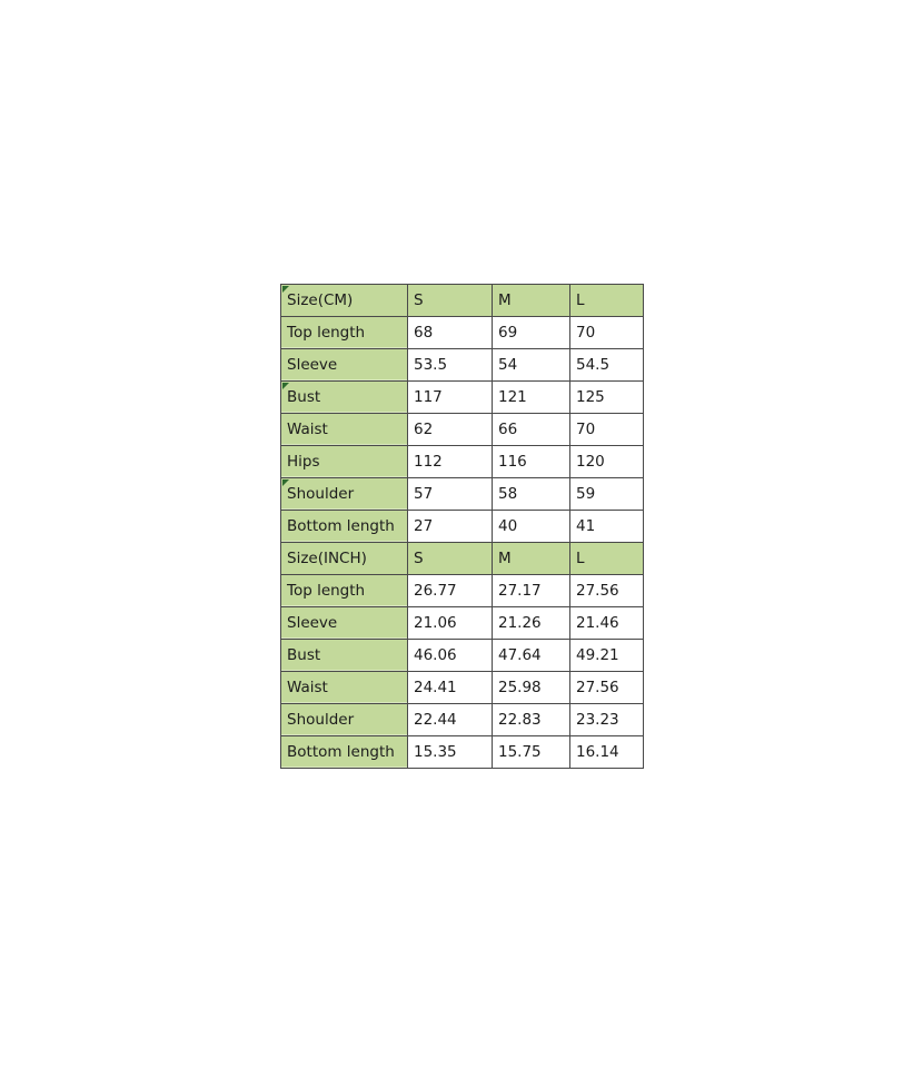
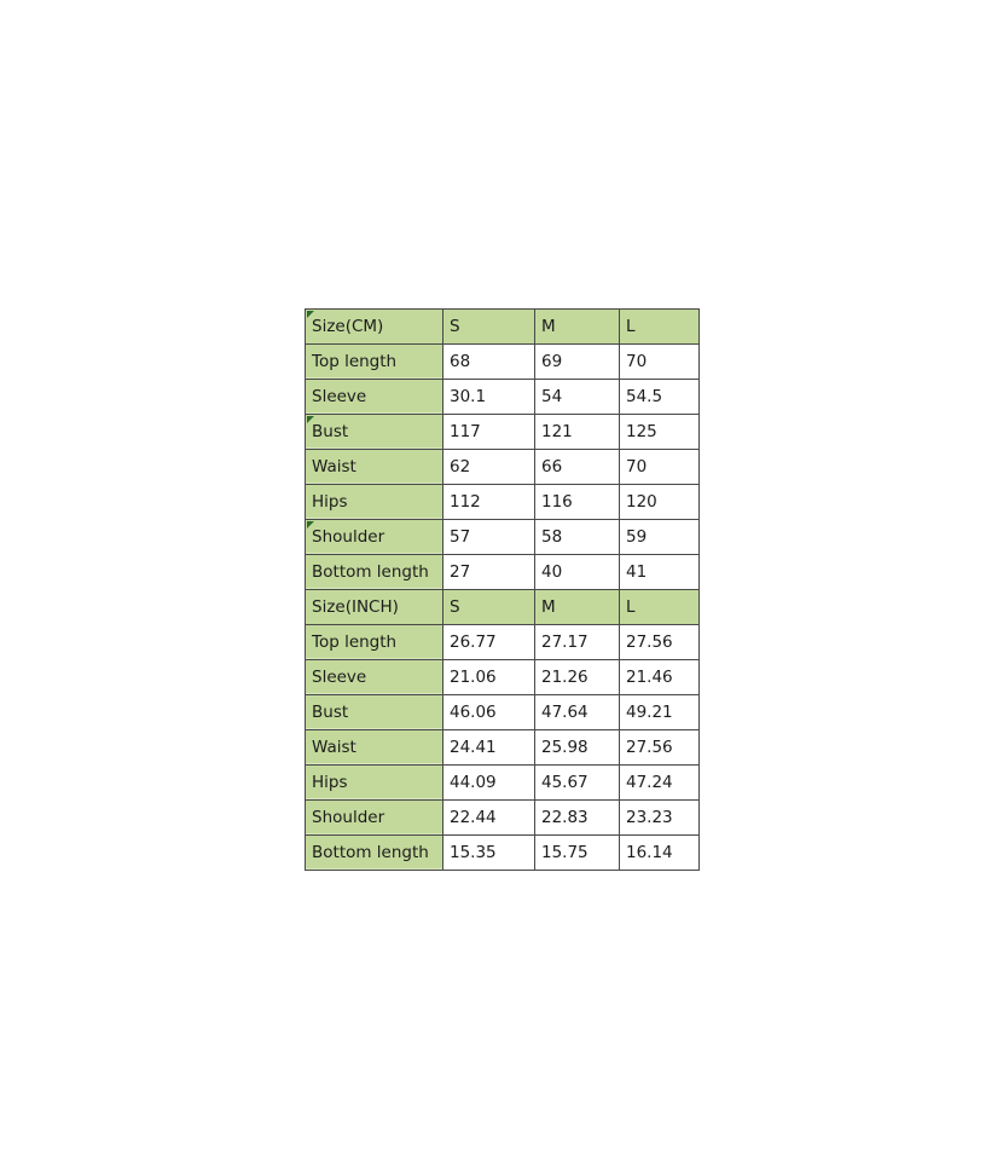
  Size(CM)	S	M	L
  Top length	68	69	70
- Sleeve	53.5	54	54.5
+ Sleeve	30.1	54	54.5
  Bust	117	121	125
  Waist	62	66	70
  Hips	112	116	120
  Shoulder	57	58	59
  Bottom length	27	40	41
  Size(INCH)	S	M	L
  Top length	26.77	27.17	27.56
  Sleeve	21.06	21.26	21.46
  Bust	46.06	47.64	49.21
  Waist	24.41	25.98	27.56
+ Hips	44.09	45.67	47.24
  Shoulder	22.44	22.83	23.23
  Bottom length	15.35	15.75	16.14
